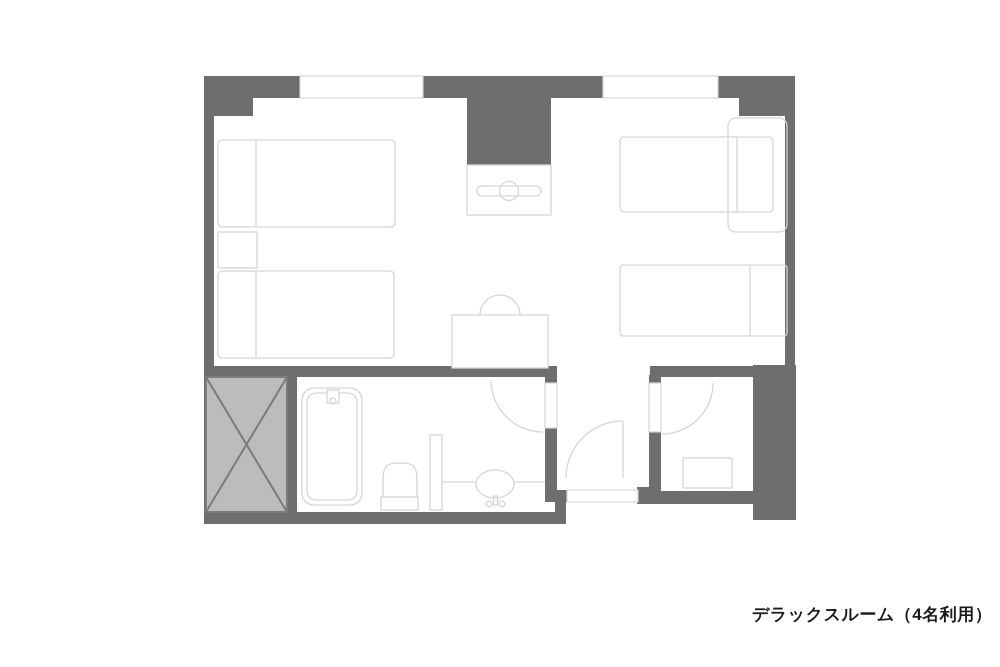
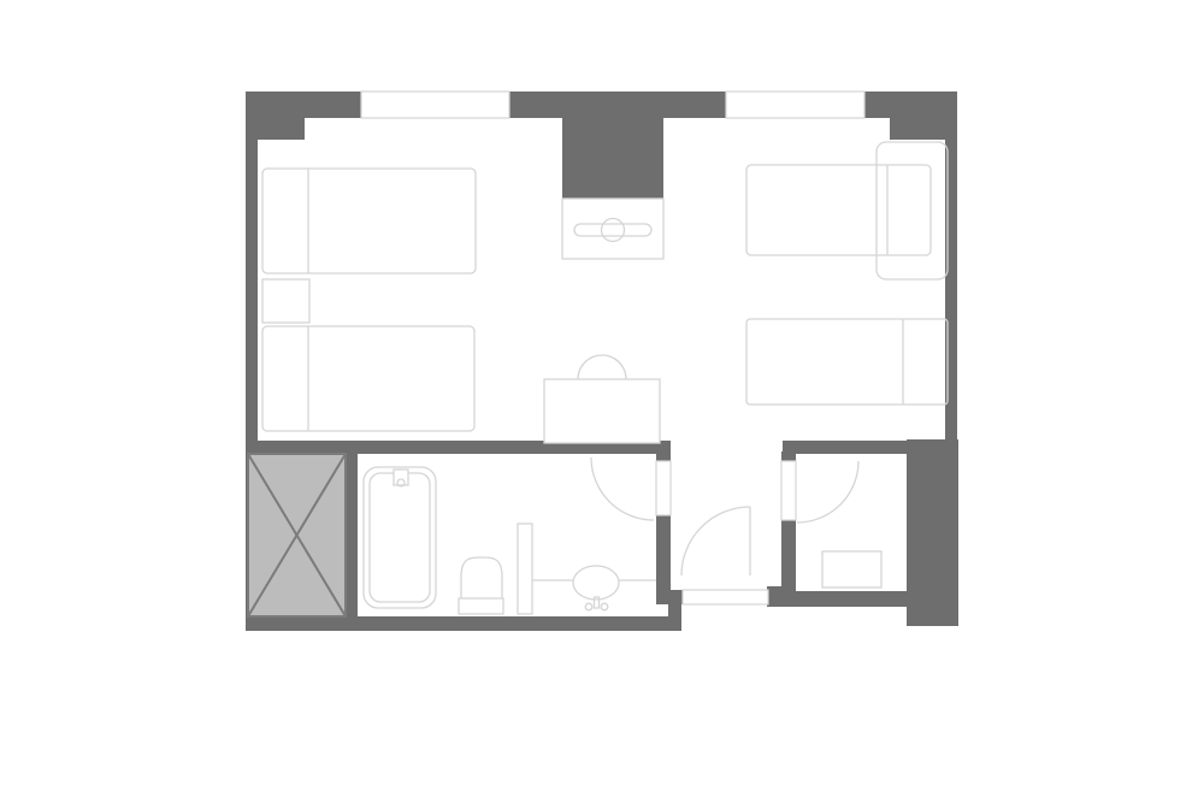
- デラックスルーム（4名利用）
